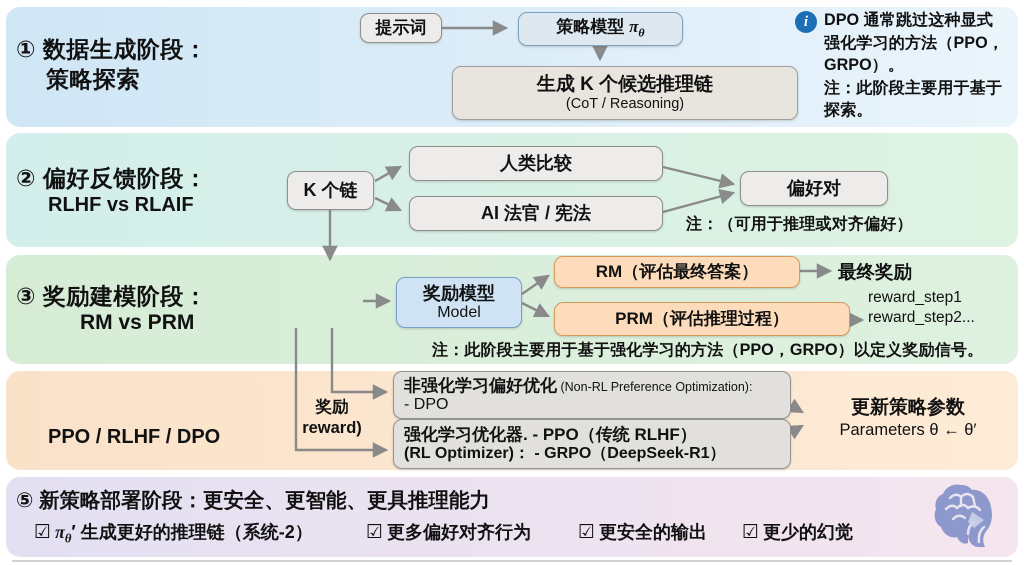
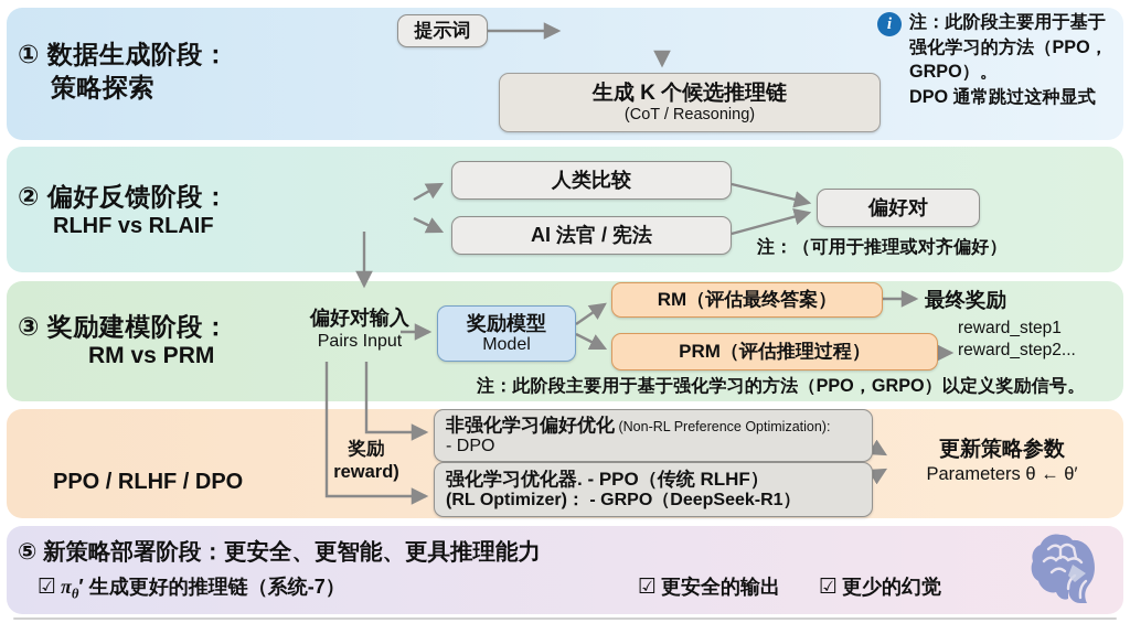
  ① 数据生成阶段：
  策略探索
  提示词
- 策略模型 πθ
  生成 K 个候选推理链
  (CoT / Reasoning)
  i
- DPO 通常跳过这种显式
+ 注：此阶段主要用于基于
  强化学习的方法（PPO，
  GRPO）。
- 注：此阶段主要用于基于
+ DPO 通常跳过这种显式
- 探索。
  ② 偏好反馈阶段：
  RLHF vs RLAIF
- K 个链
  人类比较
  AI 法官 / 宪法
  偏好对
  注：（可用于推理或对齐偏好）
  ③ 奖励建模阶段：
  RM vs PRM
+ 偏好对输入
+ Pairs Input
  奖励模型
  Model
  RM（评估最终答案）
  PRM（评估推理过程）
  最终奖励
  reward_step1
  reward_step2...
  注：此阶段主要用于基于强化学习的方法（PPO，GRPO）以定义奖励信号。
  PPO / RLHF / DPO
  奖励
  reward)
  非强化学习偏好优化 (Non-RL Preference Optimization):
  - DPO
  强化学习优化器. - PPO（传统 RLHF）
  (RL Optimizer)： - GRPO（DeepSeek-R1）
  更新策略参数
  Parameters θ ← θ′
  ⑤ 新策略部署阶段：更安全、更智能、更具推理能力
- ☑ πθ′ 生成更好的推理链（系统-2）
+ ☑ πθ′ 生成更好的推理链（系统-7）
- ☑ 更多偏好对齐行为
  ☑ 更安全的输出
  ☑ 更少的幻觉
